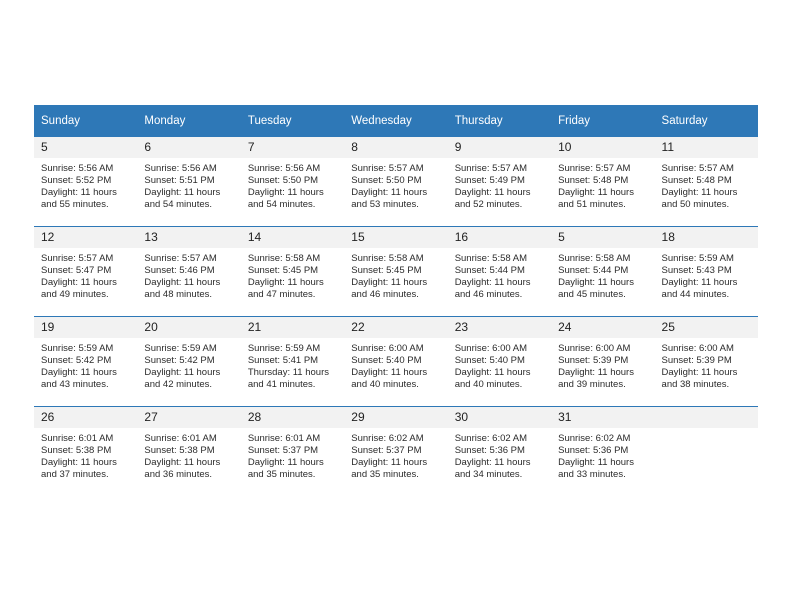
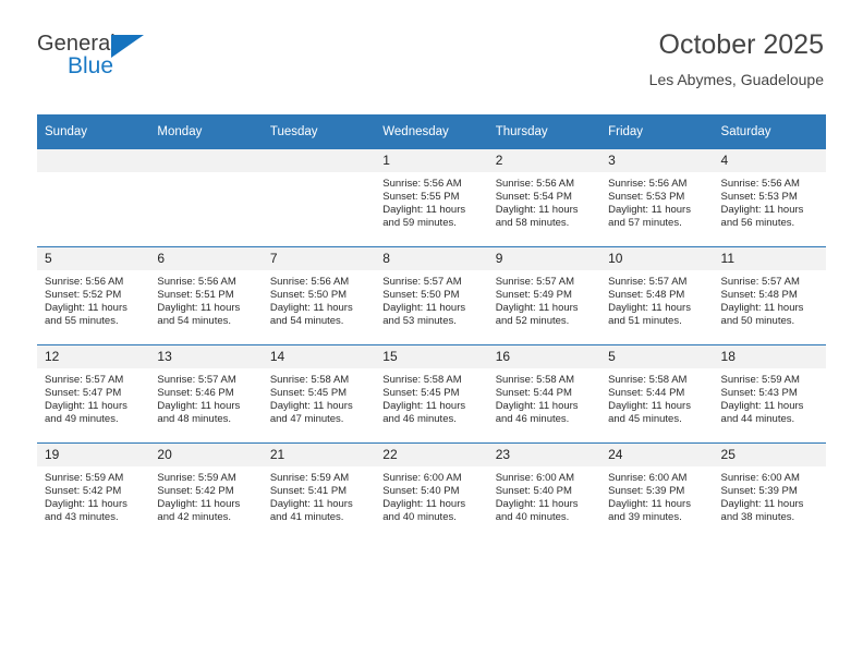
+ General
+ Blue
+ October 2025
+ Les Abymes, Guadeloupe
  Sunday	Monday	Tuesday	Wednesday	Thursday	Friday	Saturday
+ 			1Sunrise: 5:56 AMSunset: 5:55 PMDaylight: 11 hours and 59 minutes.	2Sunrise: 5:56 AMSunset: 5:54 PMDaylight: 11 hours and 58 minutes.	3Sunrise: 5:56 AMSunset: 5:53 PMDaylight: 11 hours and 57 minutes.	4Sunrise: 5:56 AMSunset: 5:53 PMDaylight: 11 hours and 56 minutes.
  5Sunrise: 5:56 AMSunset: 5:52 PMDaylight: 11 hours and 55 minutes.	6Sunrise: 5:56 AMSunset: 5:51 PMDaylight: 11 hours and 54 minutes.	7Sunrise: 5:56 AMSunset: 5:50 PMDaylight: 11 hours and 54 minutes.	8Sunrise: 5:57 AMSunset: 5:50 PMDaylight: 11 hours and 53 minutes.	9Sunrise: 5:57 AMSunset: 5:49 PMDaylight: 11 hours and 52 minutes.	10Sunrise: 5:57 AMSunset: 5:48 PMDaylight: 11 hours and 51 minutes.	11Sunrise: 5:57 AMSunset: 5:48 PMDaylight: 11 hours and 50 minutes.
  12Sunrise: 5:57 AMSunset: 5:47 PMDaylight: 11 hours and 49 minutes.	13Sunrise: 5:57 AMSunset: 5:46 PMDaylight: 11 hours and 48 minutes.	14Sunrise: 5:58 AMSunset: 5:45 PMDaylight: 11 hours and 47 minutes.	15Sunrise: 5:58 AMSunset: 5:45 PMDaylight: 11 hours and 46 minutes.	16Sunrise: 5:58 AMSunset: 5:44 PMDaylight: 11 hours and 46 minutes.	5Sunrise: 5:58 AMSunset: 5:44 PMDaylight: 11 hours and 45 minutes.	18Sunrise: 5:59 AMSunset: 5:43 PMDaylight: 11 hours and 44 minutes.
- 19Sunrise: 5:59 AMSunset: 5:42 PMDaylight: 11 hours and 43 minutes.	20Sunrise: 5:59 AMSunset: 5:42 PMDaylight: 11 hours and 42 minutes.	21Sunrise: 5:59 AMSunset: 5:41 PMThursday: 11 hours and 41 minutes.	22Sunrise: 6:00 AMSunset: 5:40 PMDaylight: 11 hours and 40 minutes.	23Sunrise: 6:00 AMSunset: 5:40 PMDaylight: 11 hours and 40 minutes.	24Sunrise: 6:00 AMSunset: 5:39 PMDaylight: 11 hours and 39 minutes.	25Sunrise: 6:00 AMSunset: 5:39 PMDaylight: 11 hours and 38 minutes.
+ 19Sunrise: 5:59 AMSunset: 5:42 PMDaylight: 11 hours and 43 minutes.	20Sunrise: 5:59 AMSunset: 5:42 PMDaylight: 11 hours and 42 minutes.	21Sunrise: 5:59 AMSunset: 5:41 PMDaylight: 11 hours and 41 minutes.	22Sunrise: 6:00 AMSunset: 5:40 PMDaylight: 11 hours and 40 minutes.	23Sunrise: 6:00 AMSunset: 5:40 PMDaylight: 11 hours and 40 minutes.	24Sunrise: 6:00 AMSunset: 5:39 PMDaylight: 11 hours and 39 minutes.	25Sunrise: 6:00 AMSunset: 5:39 PMDaylight: 11 hours and 38 minutes.
- 26Sunrise: 6:01 AMSunset: 5:38 PMDaylight: 11 hours and 37 minutes.	27Sunrise: 6:01 AMSunset: 5:38 PMDaylight: 11 hours and 36 minutes.	28Sunrise: 6:01 AMSunset: 5:37 PMDaylight: 11 hours and 35 minutes.	29Sunrise: 6:02 AMSunset: 5:37 PMDaylight: 11 hours and 35 minutes.	30Sunrise: 6:02 AMSunset: 5:36 PMDaylight: 11 hours and 34 minutes.	31Sunrise: 6:02 AMSunset: 5:36 PMDaylight: 11 hours and 33 minutes.
